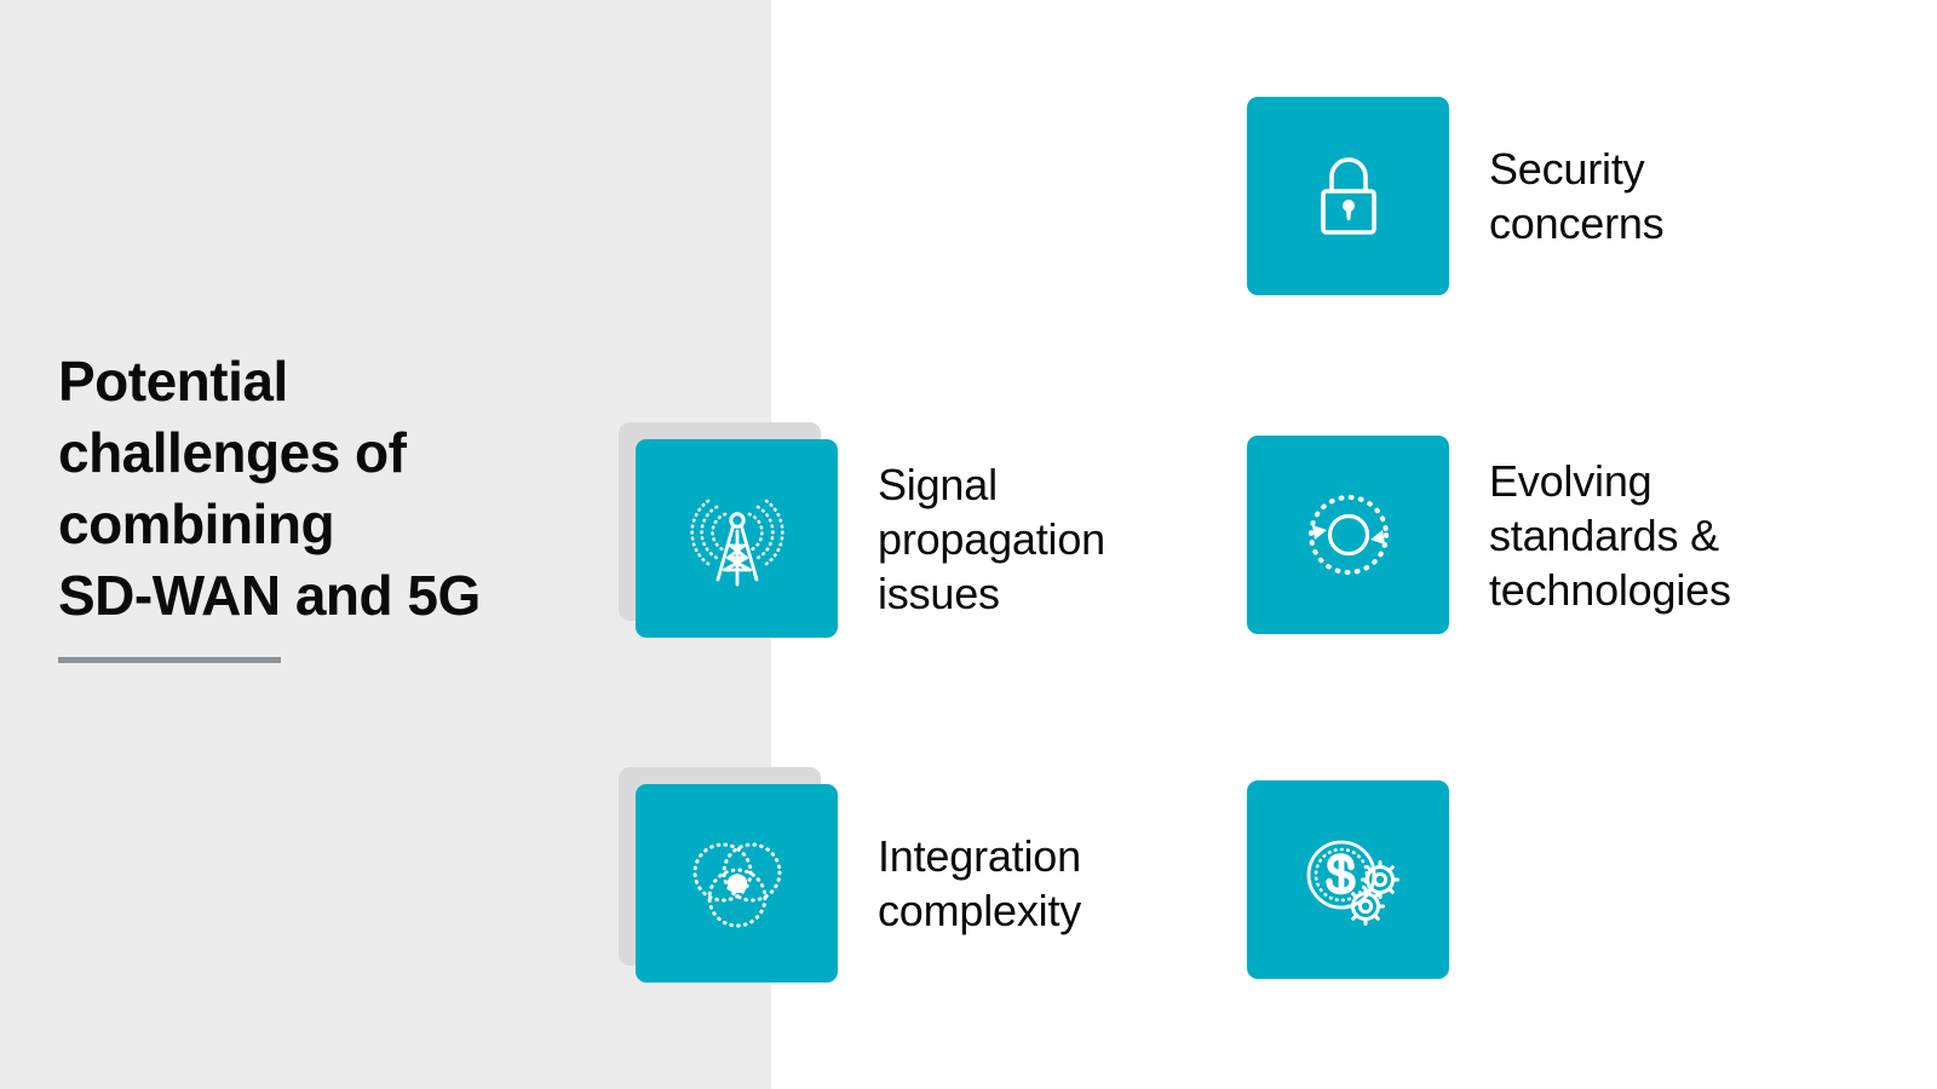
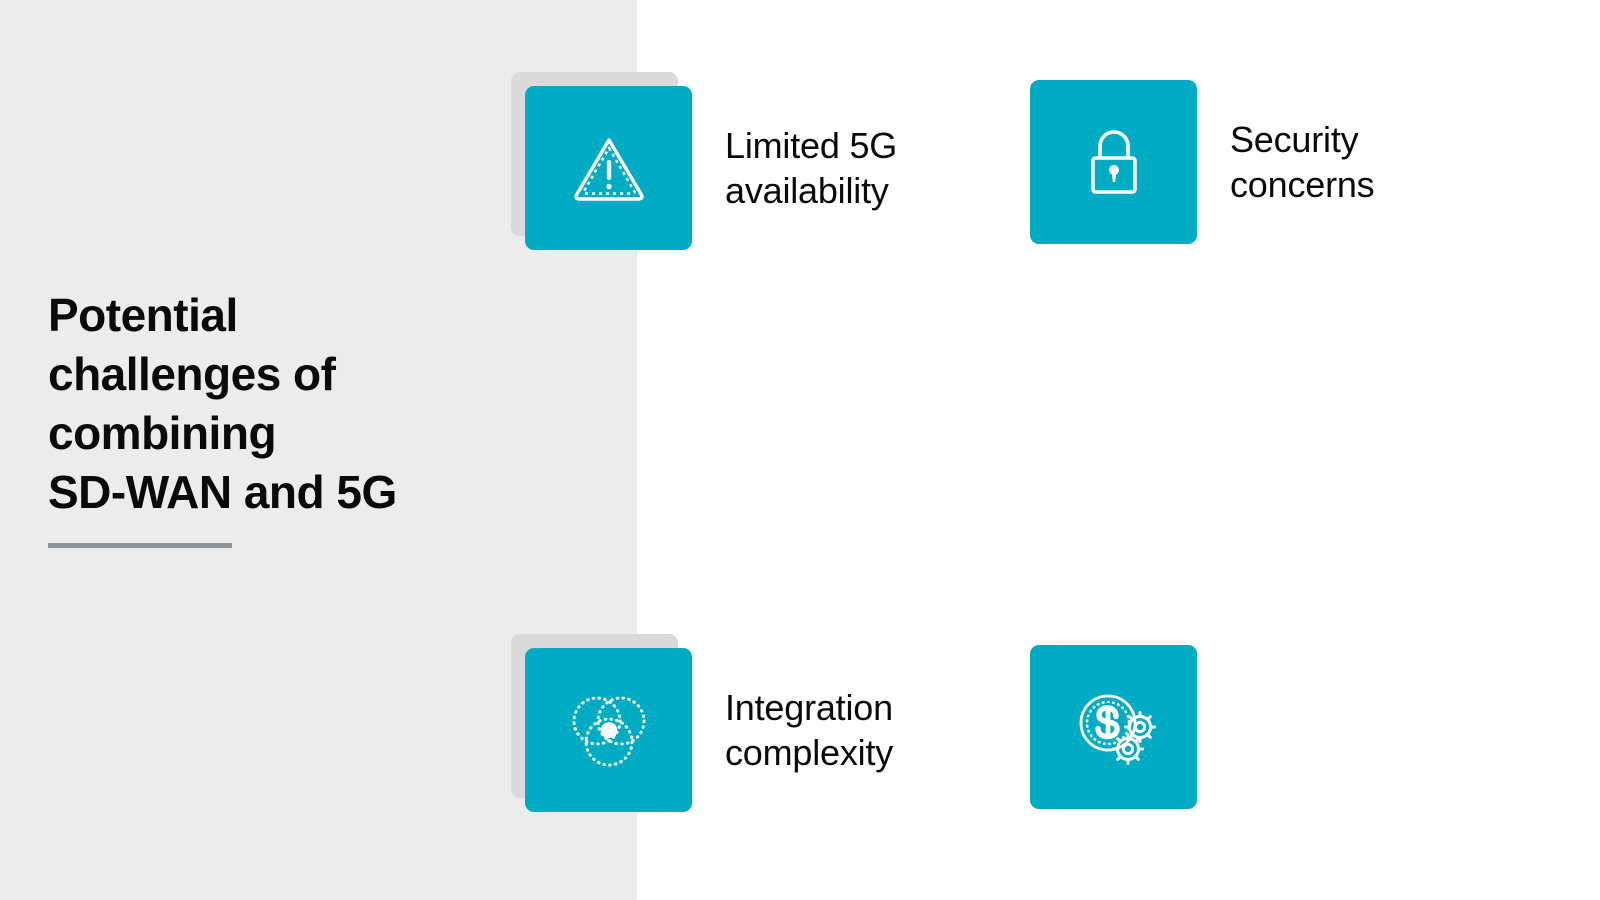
  Potential
  challenges of
  combining
  SD-WAN and 5G
+ Limited 5G
+ availability
  Security
  concerns
- Signal
- propagation
- issues
- Evolving
- standards &
- technologies
  Integration
  complexity
